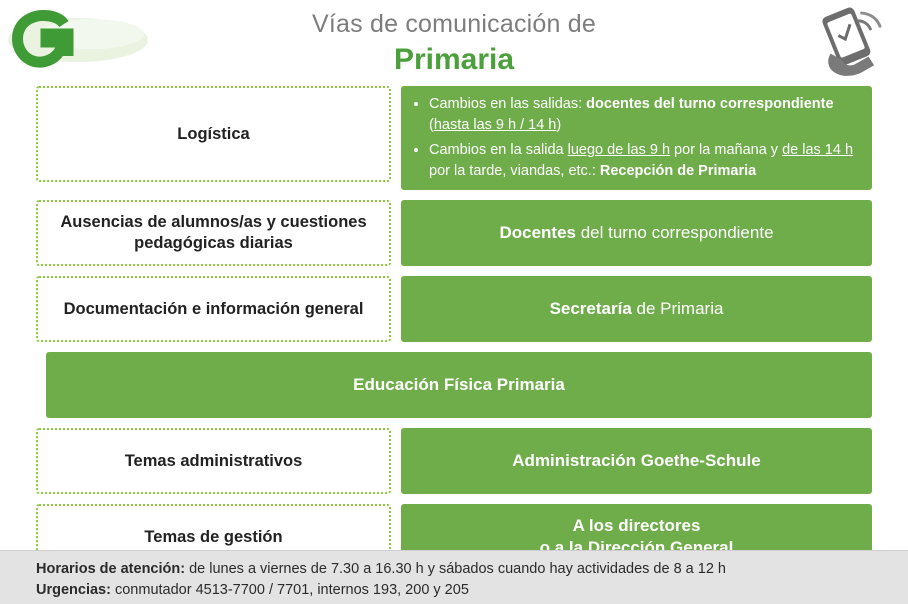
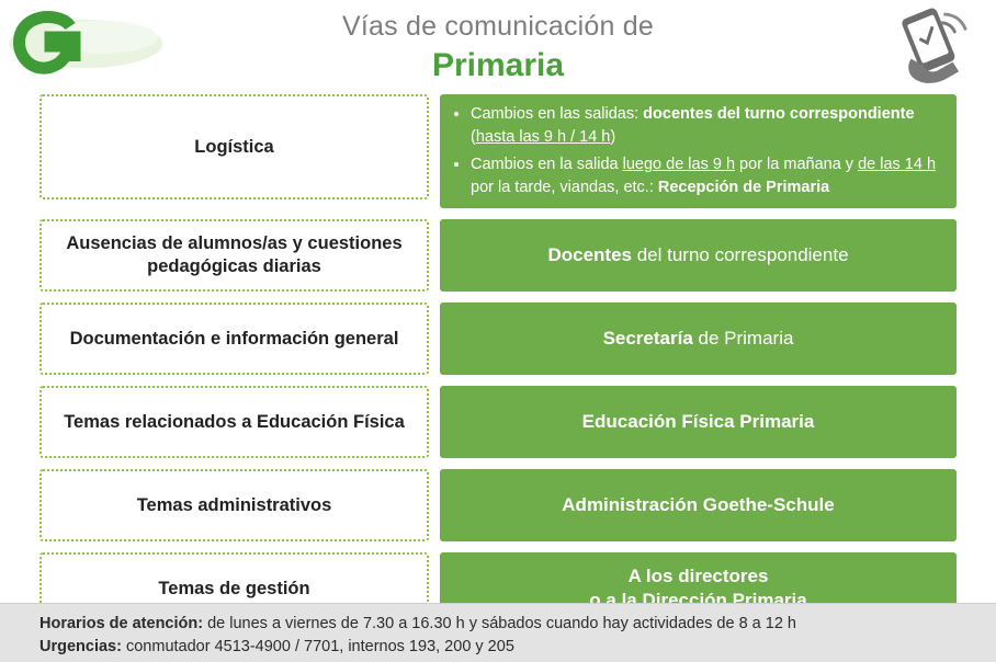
  Vías de comunicación de
  Primaria
  Logística
  Cambios en las salidas: docentes del turno correspondiente (hasta las 9 h / 14 h)
  Cambios en la salida luego de las 9 h por la mañana y de las 14 h por la tarde, viandas, etc.: Recepción de Primaria
  Ausencias de alumnos/as y cuestiones pedagógicas diarias
  Docentes del turno correspondiente
  Documentación e información general
  Secretaría de Primaria
+ Temas relacionados a Educación Física
  Educación Física Primaria
  Temas administrativos
  Administración Goethe-Schule
  Temas de gestión
  A los directores
- o a la Dirección General
+ o a la Dirección Primaria
  Horarios de atención: de lunes a viernes de 7.30 a 16.30 h y sábados cuando hay actividades de 8 a 12 h
- Urgencias: conmutador 4513-7700 / 7701, internos 193, 200 y 205
+ Urgencias: conmutador 4513-4900 / 7701, internos 193, 200 y 205
